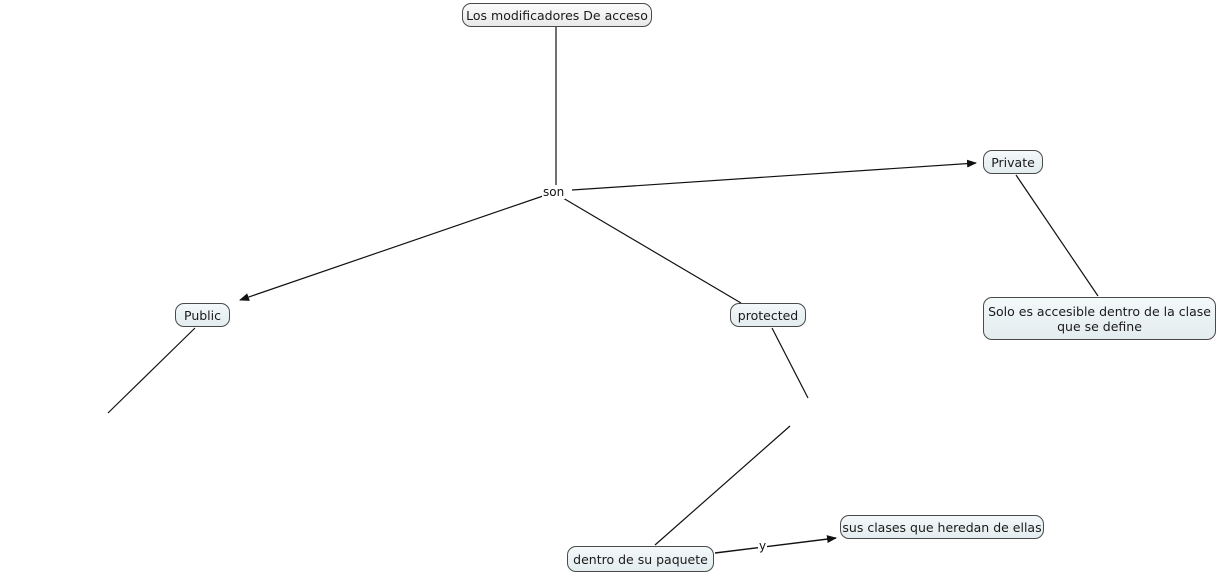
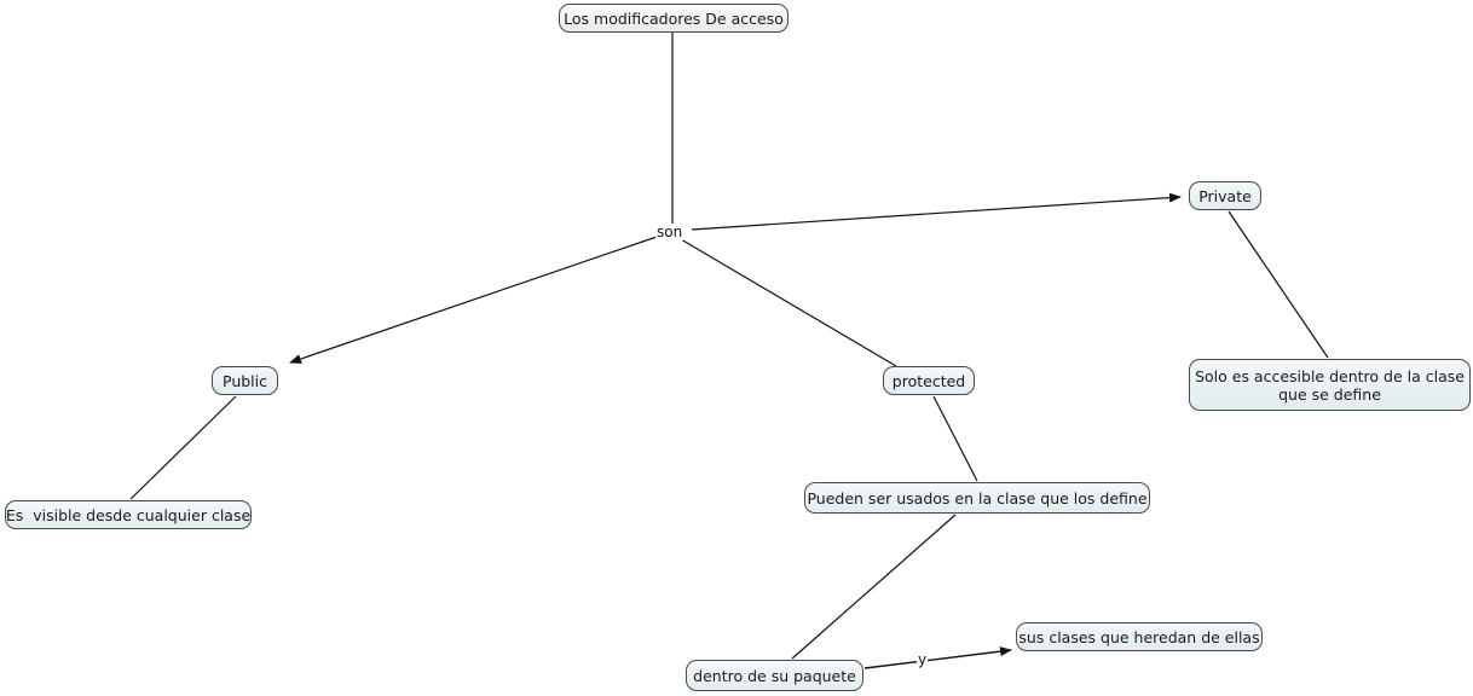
  Los modificadores De acceso
  Private
  Public
  protected
  Solo es accesible dentro de la clase
  que se define
+ Es visible desde cualquier clase
+ Pueden ser usados en la clase que los define
  dentro de su paquete
  sus clases que heredan de ellas
  son
  y
